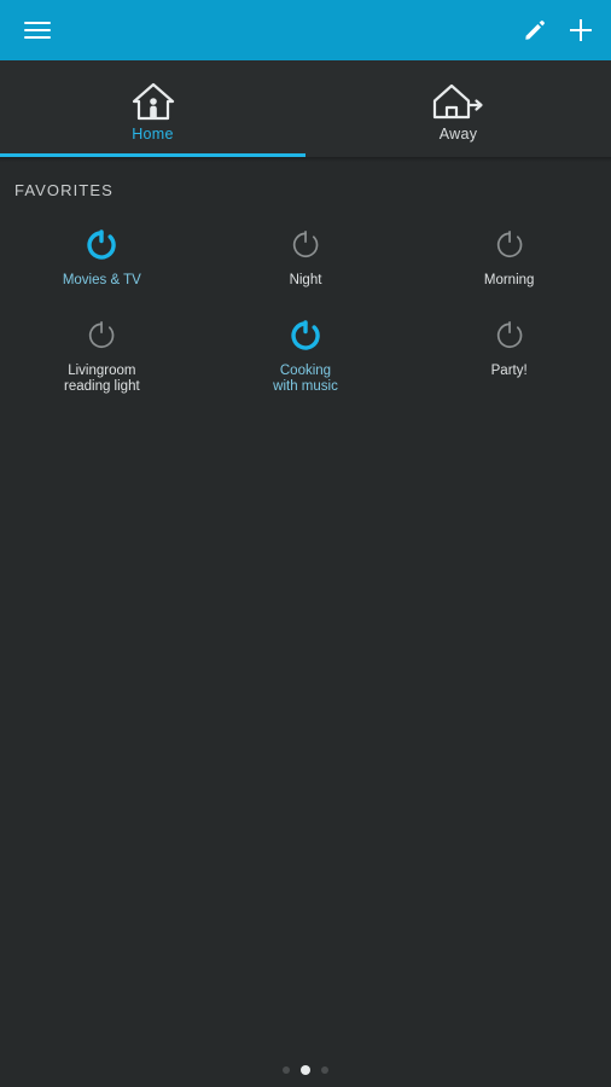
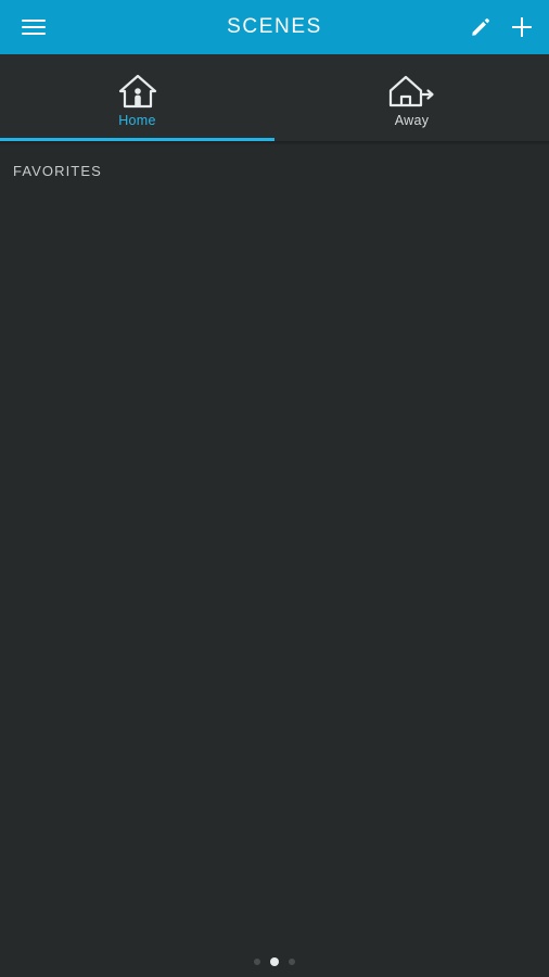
+ SCENES
  Home
  Away
  FAVORITES
- Movies & TV
- Night
- Morning
- Livingroom
- reading light
- Cooking
- with music
- Party!
